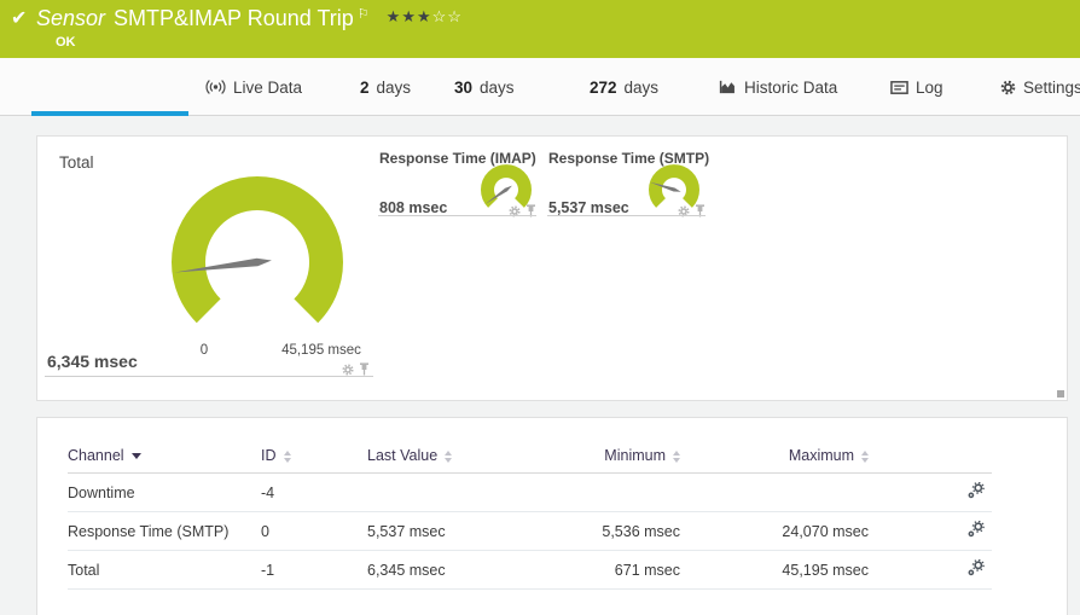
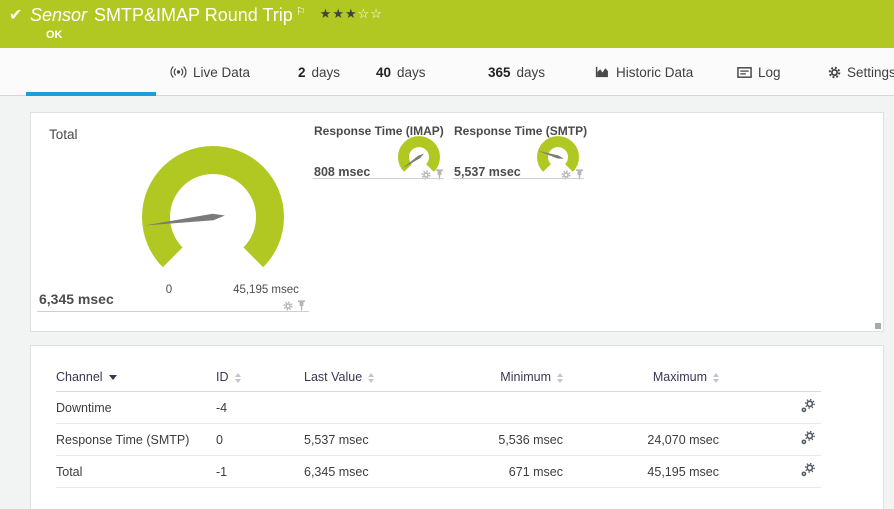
  ✔
  Sensor SMTP&IMAP Round Trip ⚐ ★★★☆☆
  OK
  Live Data
  2
  days
- 30
+ 40
  days
- 272
+ 365
  days
  Historic Data
  Log
  Settings
  Total
  0
  45,195 msec
  6,345 msec
  Response Time (IMAP)
  808 msec
  Response Time (SMTP)
  5,537 msec
  Channel	ID	Last Value	Minimum	Maximum
  Downtime	-4
  Response Time (SMTP)	0	5,537 msec	5,536 msec	24,070 msec
  Total	-1	6,345 msec	671 msec	45,195 msec
